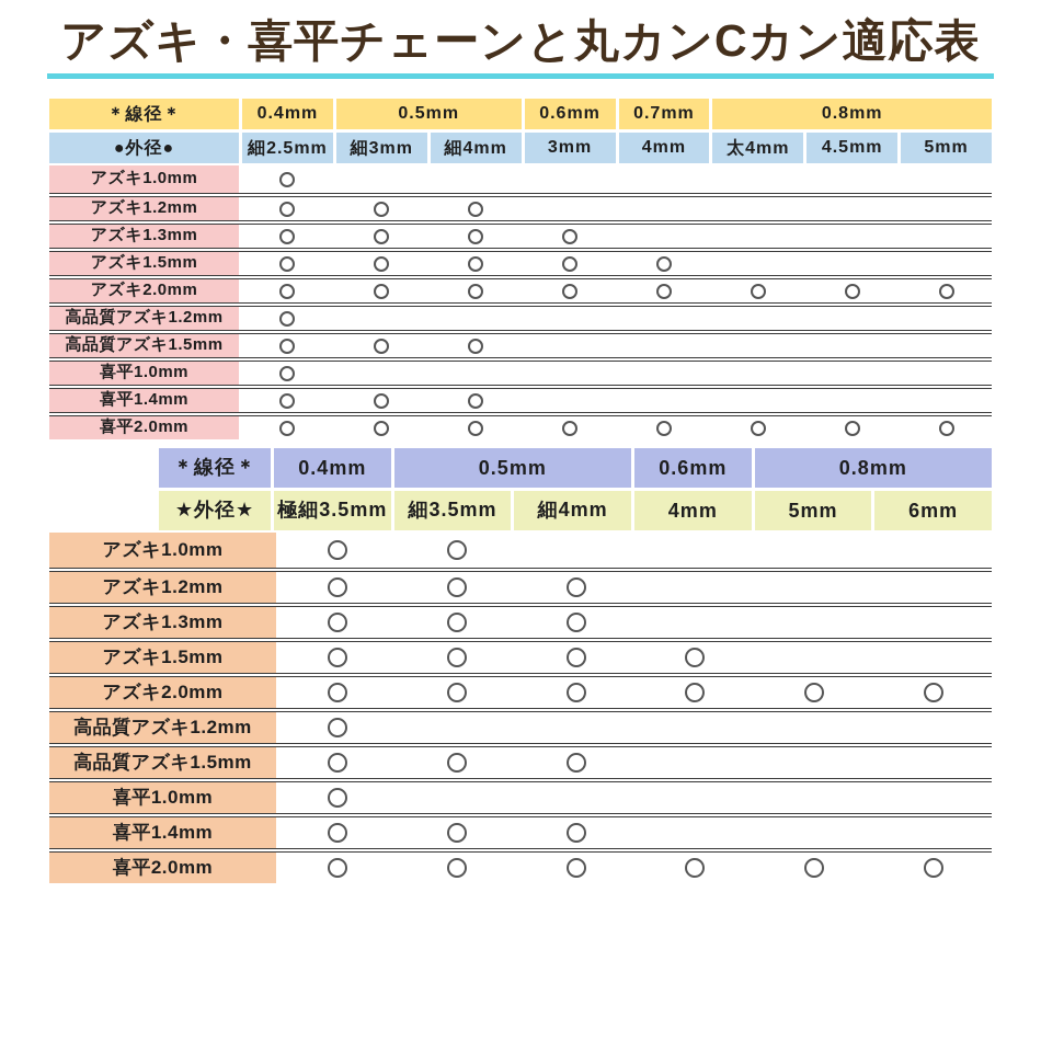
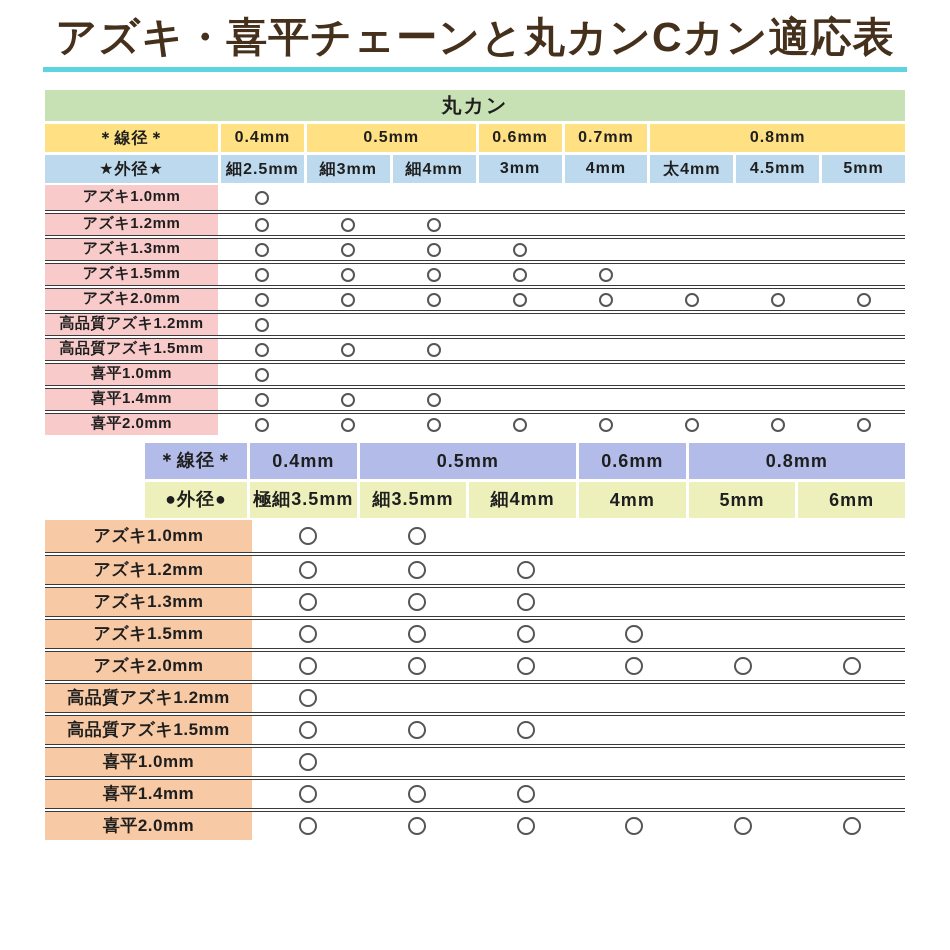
  アズキ・喜平チェーンと丸カンCカン適応表
+ 丸カン
  ＊線径＊
  0.4mm
  0.5mm
  0.6mm
  0.7mm
  0.8mm
- ●外径●
+ ★外径★
  細2.5mm
  細3mm
  細4mm
  3mm
  4mm
  太4mm
  4.5mm
  5mm
  アズキ1.0mm
  アズキ1.2mm
  アズキ1.3mm
  アズキ1.5mm
  アズキ2.0mm
  高品質アズキ1.2mm
  高品質アズキ1.5mm
  喜平1.0mm
  喜平1.4mm
  喜平2.0mm
  ＊線径＊
  0.4mm
  0.5mm
  0.6mm
  0.8mm
- ★外径★
+ ●外径●
  極細3.5mm
  細3.5mm
  細4mm
  4mm
  5mm
  6mm
  アズキ1.0mm
  アズキ1.2mm
  アズキ1.3mm
  アズキ1.5mm
  アズキ2.0mm
  高品質アズキ1.2mm
  高品質アズキ1.5mm
  喜平1.0mm
  喜平1.4mm
  喜平2.0mm
